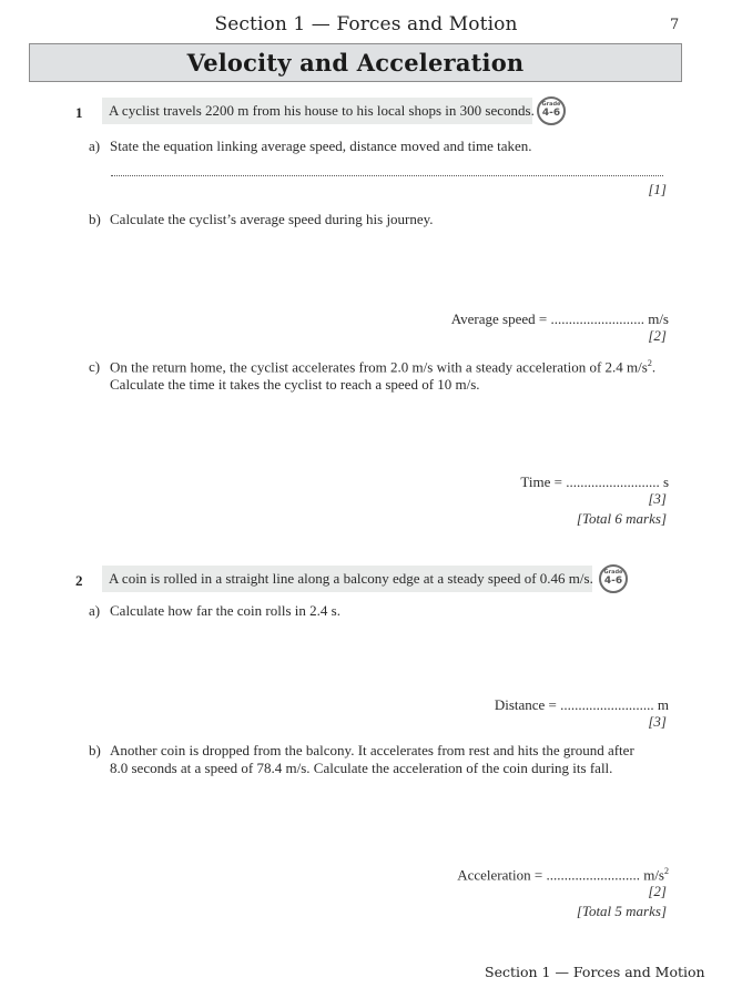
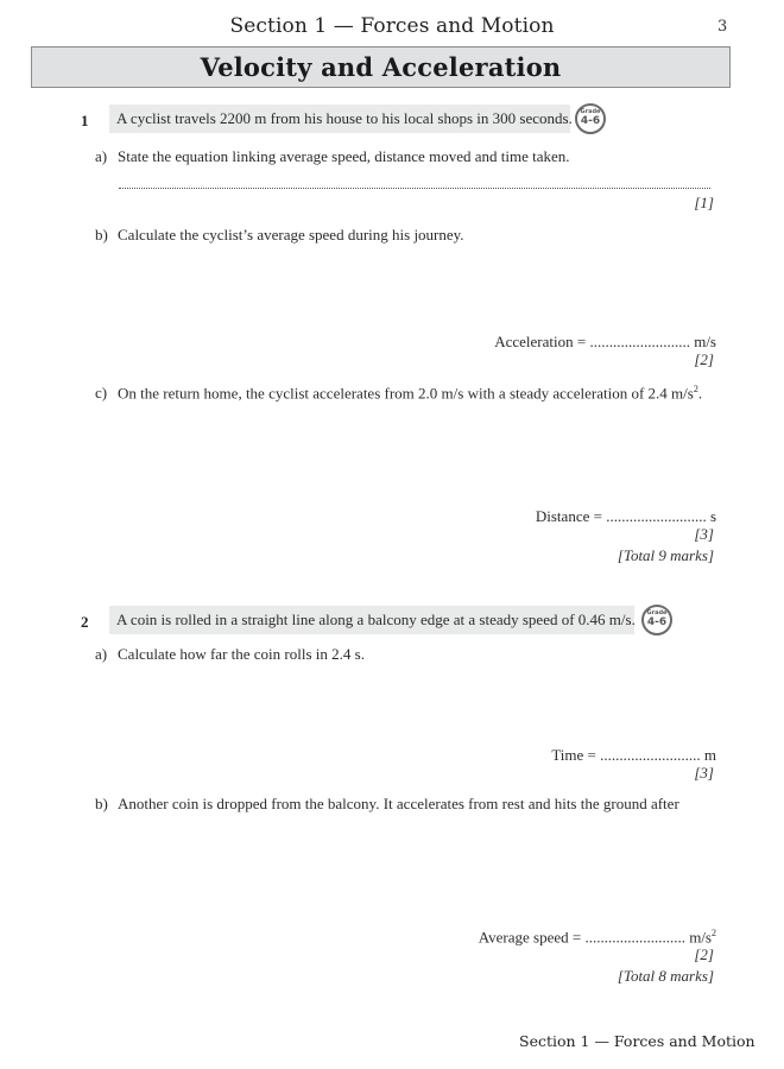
  Section 1 — Forces and Motion
- 7
+ 3
  Velocity and Acceleration
  1
  A cyclist travels 2200 m from his house to his local shops in 300 seconds.
  4-6
  a) State the equation linking average speed, distance moved and time taken.
  [1]
  b) Calculate the cyclist’s average speed during his journey.
- Average speed = .......................... m/s
+ Acceleration = .......................... m/s
  [2]
  c) On the return home, the cyclist accelerates from 2.0 m/s with a steady acceleration of 2.4 m/s2.
- Calculate the time it takes the cyclist to reach a speed of 10 m/s.
- Time = .......................... s
+ Distance = .......................... s
  [3]
- [Total 6 marks]
+ [Total 9 marks]
  2
  A coin is rolled in a straight line along a balcony edge at a steady speed of 0.46 m/s.
  4-6
  a) Calculate how far the coin rolls in 2.4 s.
- Distance = .......................... m
+ Time = .......................... m
  [3]
  b) Another coin is dropped from the balcony. It accelerates from rest and hits the ground after
- 8.0 seconds at a speed of 78.4 m/s. Calculate the acceleration of the coin during its fall.
- Acceleration = .......................... m/s2
+ Average speed = .......................... m/s2
  [2]
- [Total 5 marks]
+ [Total 8 marks]
  Section 1 — Forces and Motion
